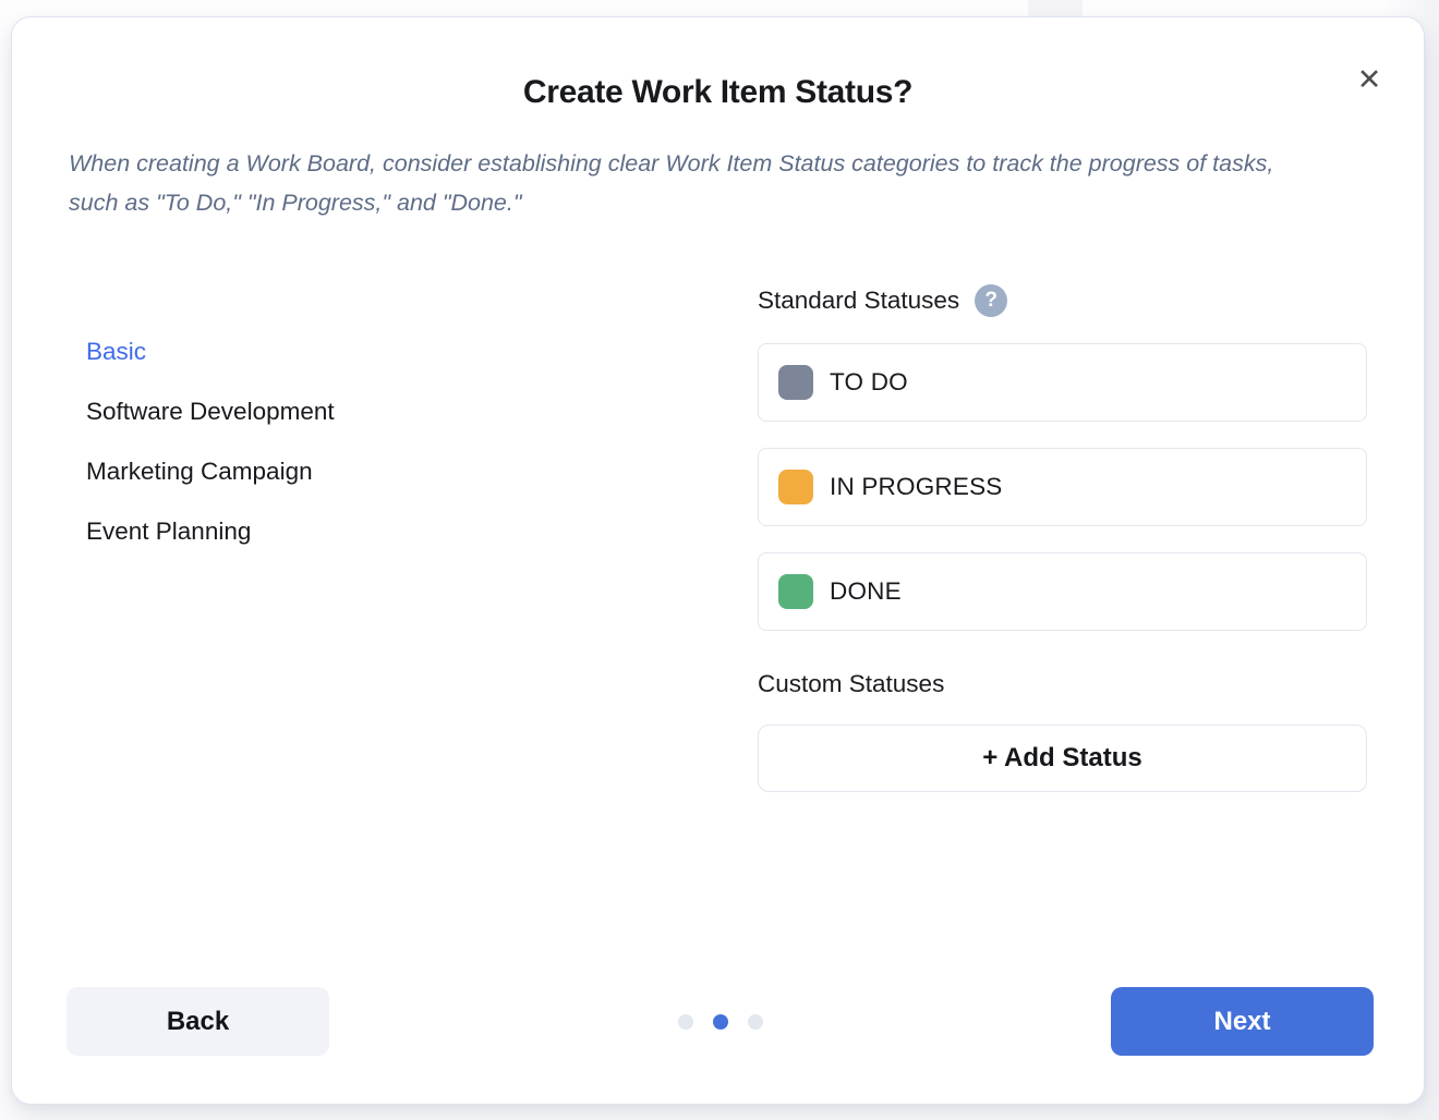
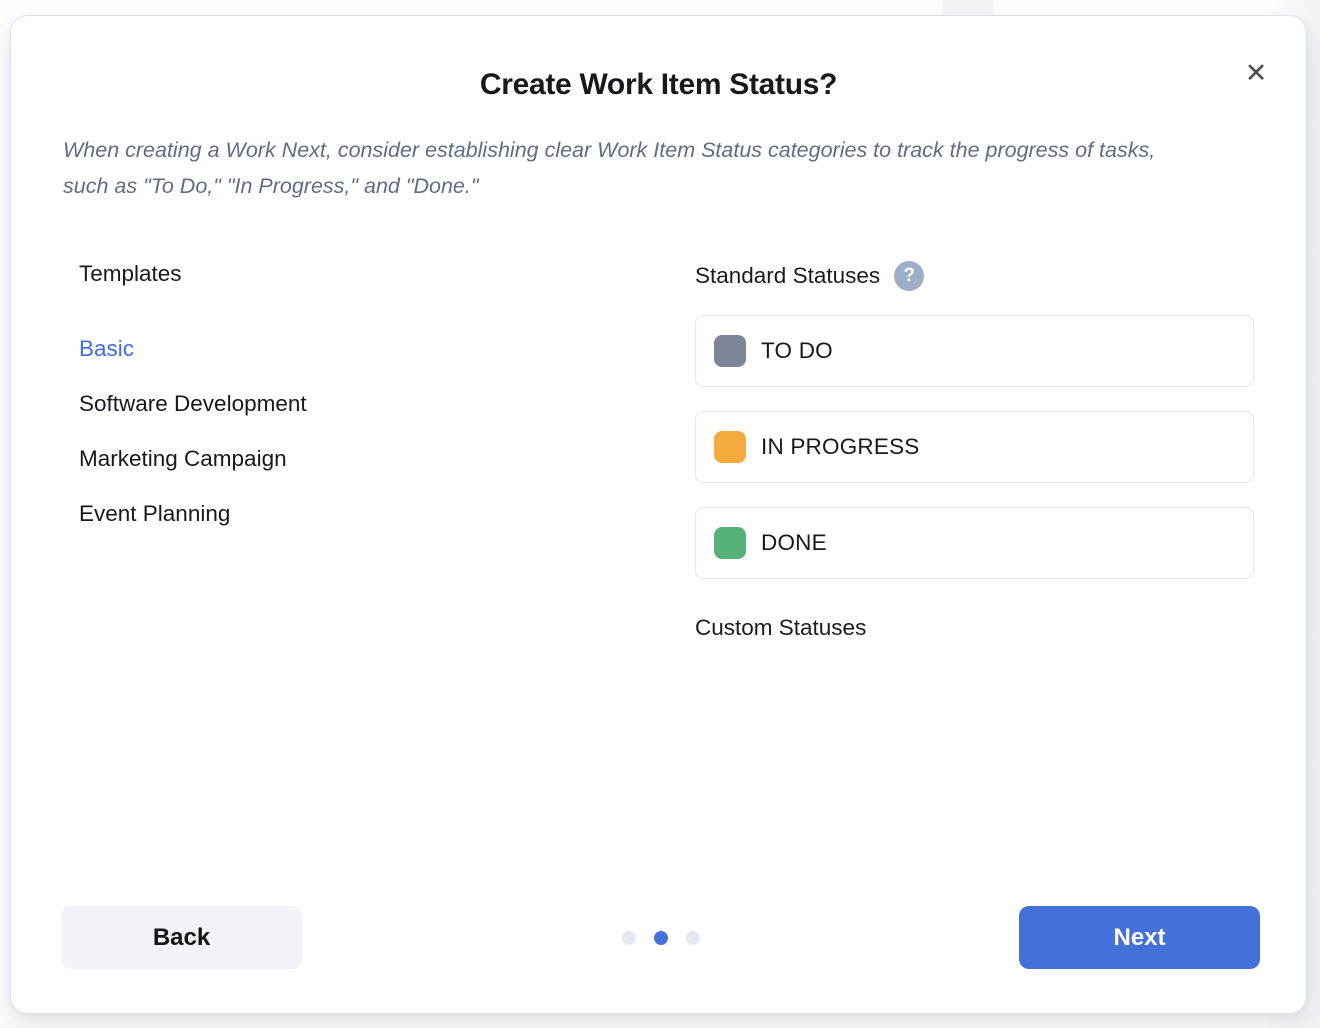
  ✕
  Create Work Item Status?
- When creating a Work Board, consider establishing clear Work Item Status categories to track the progress of tasks, such as "To Do," "In Progress," and "Done."
+ When creating a Work Next, consider establishing clear Work Item Status categories to track the progress of tasks, such as "To Do," "In Progress," and "Done."
+ Templates
  Basic
  Software Development
  Marketing Campaign
  Event Planning
  Standard Statuses
  ?
  TO DO
  IN PROGRESS
  DONE
  Custom Statuses
- + Add Status
  Back
  Next
